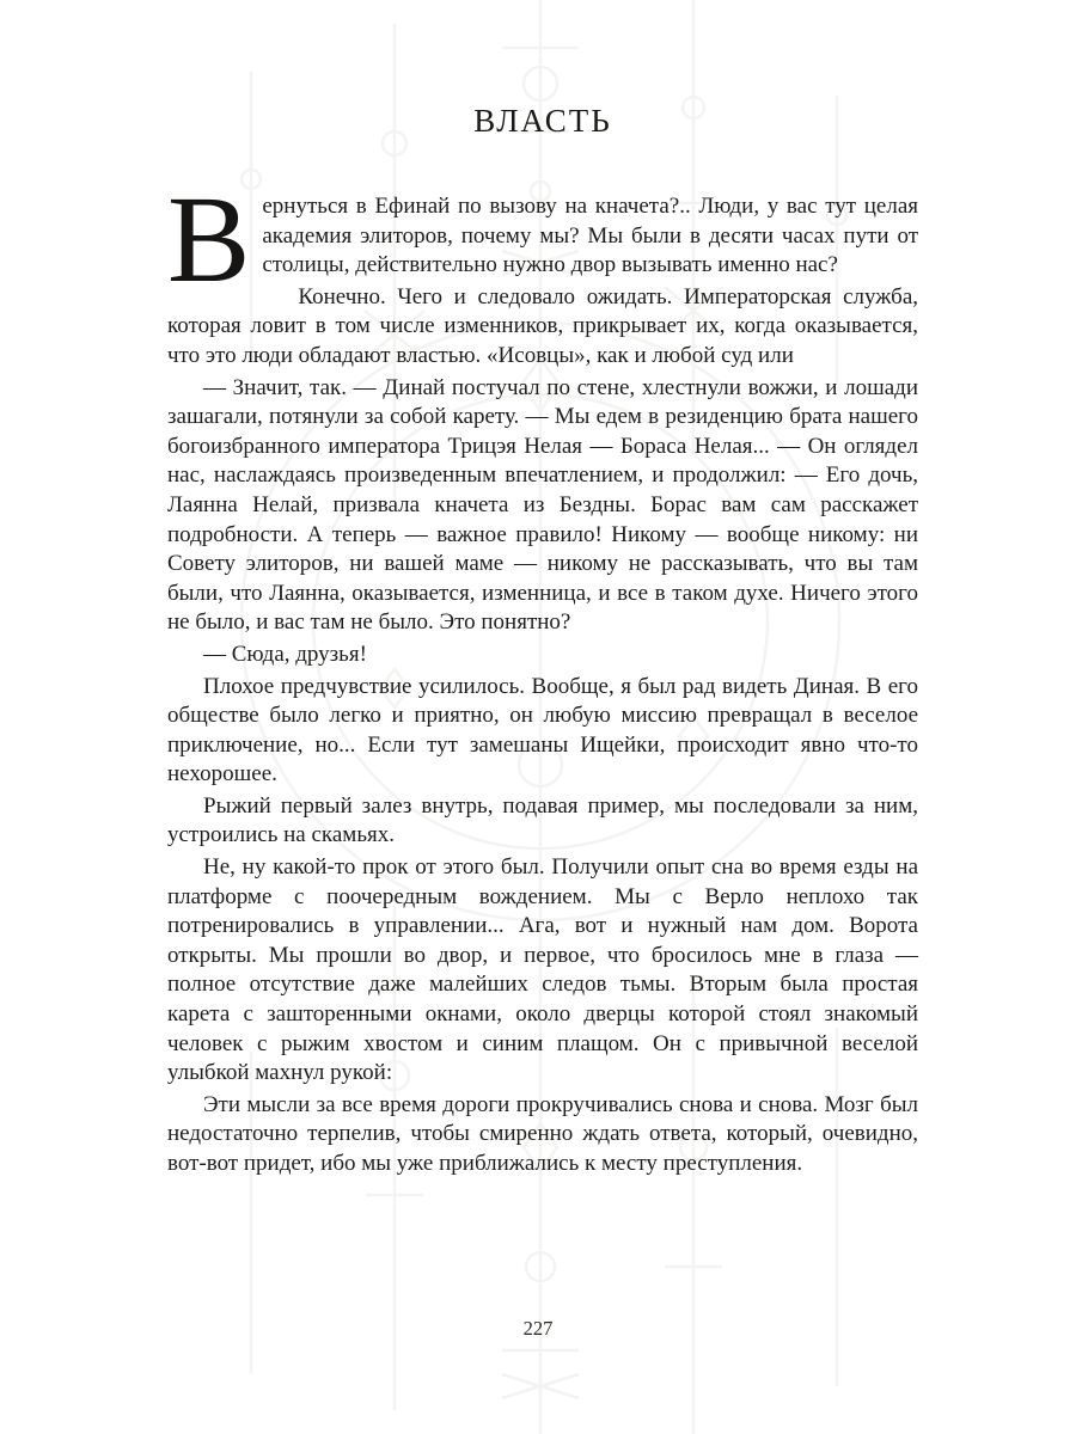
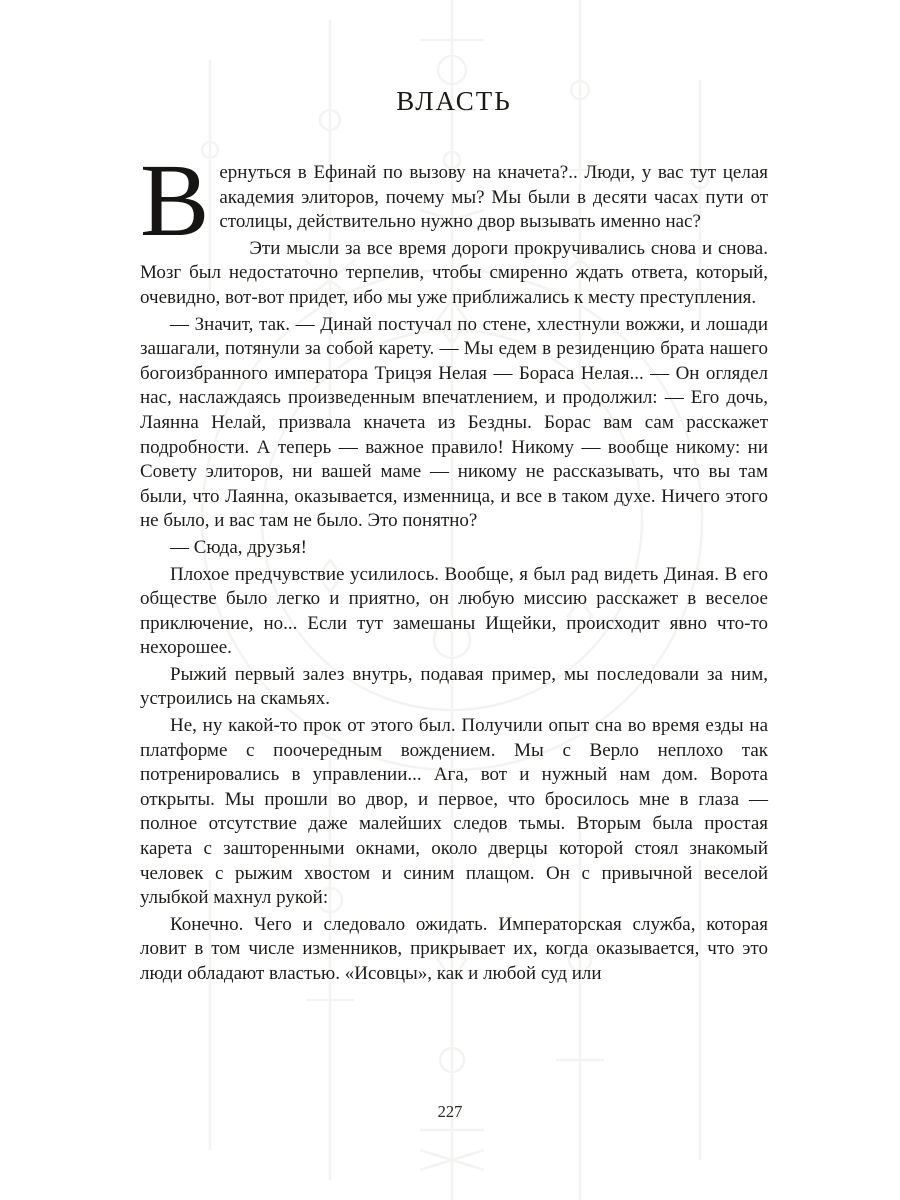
  ВЛАСТЬ
  В
  ернуться в Ефинай по вызову на кначета?.. Люди, у вас тут целая академия элиторов, почему мы? Мы были в десяти часах пути от столицы, действительно нужно двор вызывать именно нас?
- Конечно. Чего и следовало ожидать. Императорская служба, которая ловит в том числе изменников, прикрывает их, когда оказывается, что это люди обладают властью. «Исовцы», как и любой суд или
+ Эти мысли за все время дороги прокручивались снова и снова. Мозг был недостаточно терпелив, чтобы смиренно ждать ответа, который, очевидно, вот-вот придет, ибо мы уже приближались к месту преступления.
  — Значит, так. — Динай постучал по стене, хлестнули вожжи, и лошади зашагали, потянули за собой карету. — Мы едем в резиденцию брата нашего богоизбранного императора Трицэя Нелая — Бораса Нелая... — Он оглядел нас, наслаждаясь произведенным впечатлением, и продолжил: — Его дочь, Лаянна Нелай, призвала кначета из Бездны. Борас вам сам расскажет подробности. А теперь — важное правило! Никому — вообще никому: ни Совету элиторов, ни вашей маме — никому не рассказывать, что вы там были, что Лаянна, оказывается, изменница, и все в таком духе. Ничего этого не было, и вас там не было. Это понятно?
  — Сюда, друзья!
- Плохое предчувствие усилилось. Вообще, я был рад видеть Диная. В его обществе было легко и приятно, он любую миссию превращал в веселое приключение, но... Если тут замешаны Ищейки, происходит явно что-то нехорошее.
+ Плохое предчувствие усилилось. Вообще, я был рад видеть Диная. В его обществе было легко и приятно, он любую миссию расскажет в веселое приключение, но... Если тут замешаны Ищейки, происходит явно что-то нехорошее.
  Рыжий первый залез внутрь, подавая пример, мы последовали за ним, устроились на скамьях.
  Не, ну какой-то прок от этого был. Получили опыт сна во время езды на платформе с поочередным вождением. Мы с Верло неплохо так потренировались в управлении... Ага, вот и нужный нам дом. Ворота открыты. Мы прошли во двор, и первое, что бросилось мне в глаза — полное отсутствие даже малейших следов тьмы. Вторым была простая карета с зашторенными окнами, около дверцы которой стоял знакомый человек с рыжим хвостом и синим плащом. Он с привычной веселой улыбкой махнул рукой:
- Эти мысли за все время дороги прокручивались снова и снова. Мозг был недостаточно терпелив, чтобы смиренно ждать ответа, который, очевидно, вот-вот придет, ибо мы уже приближались к месту преступления.
+ Конечно. Чего и следовало ожидать. Императорская служба, которая ловит в том числе изменников, прикрывает их, когда оказывается, что это люди обладают властью. «Исовцы», как и любой суд или
  227
